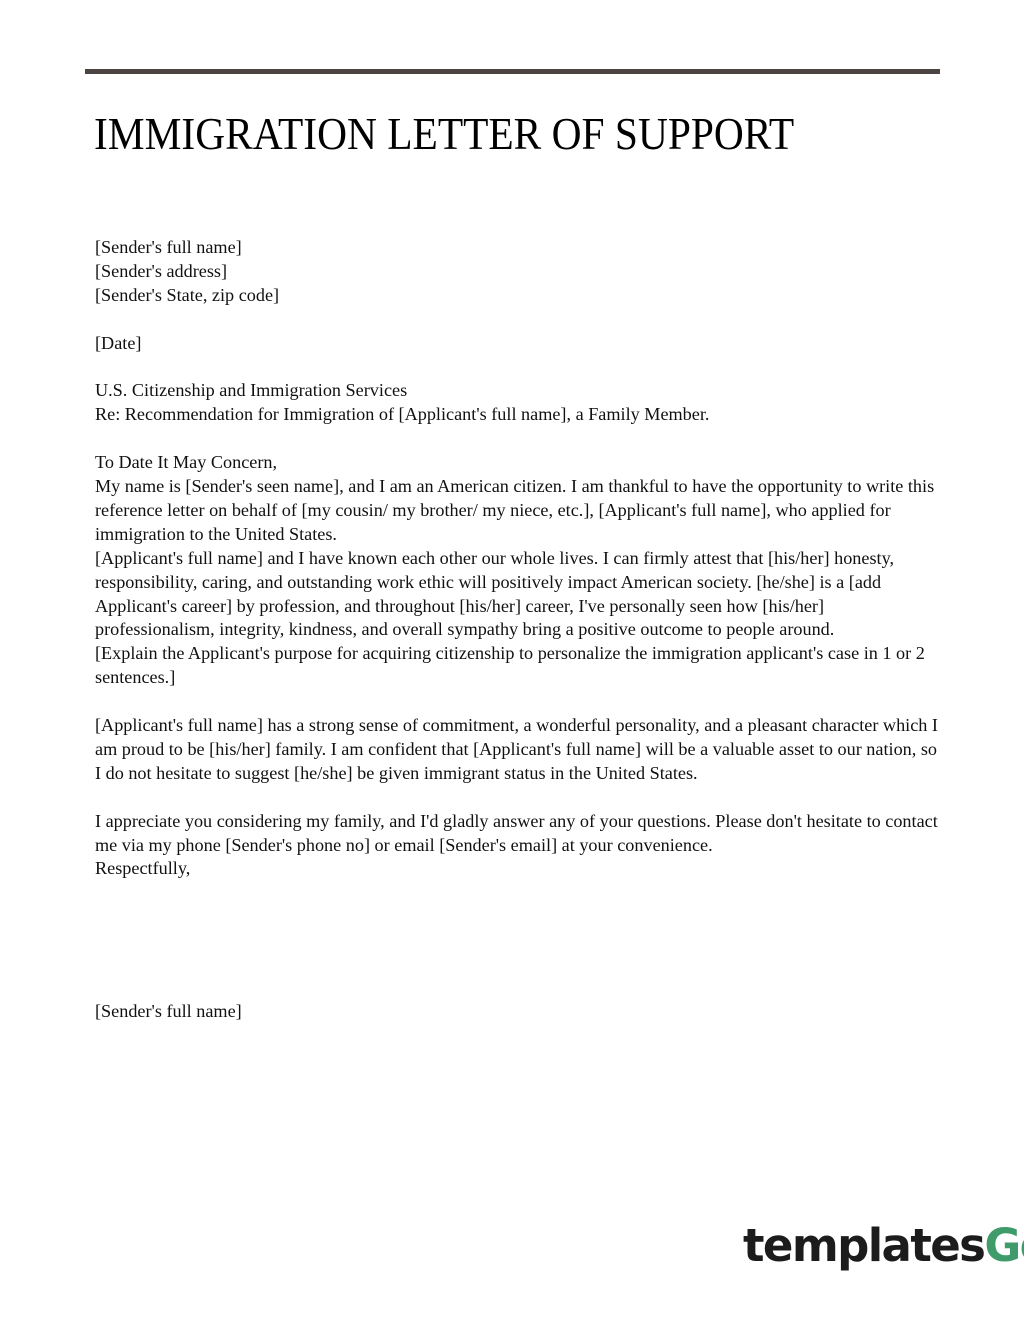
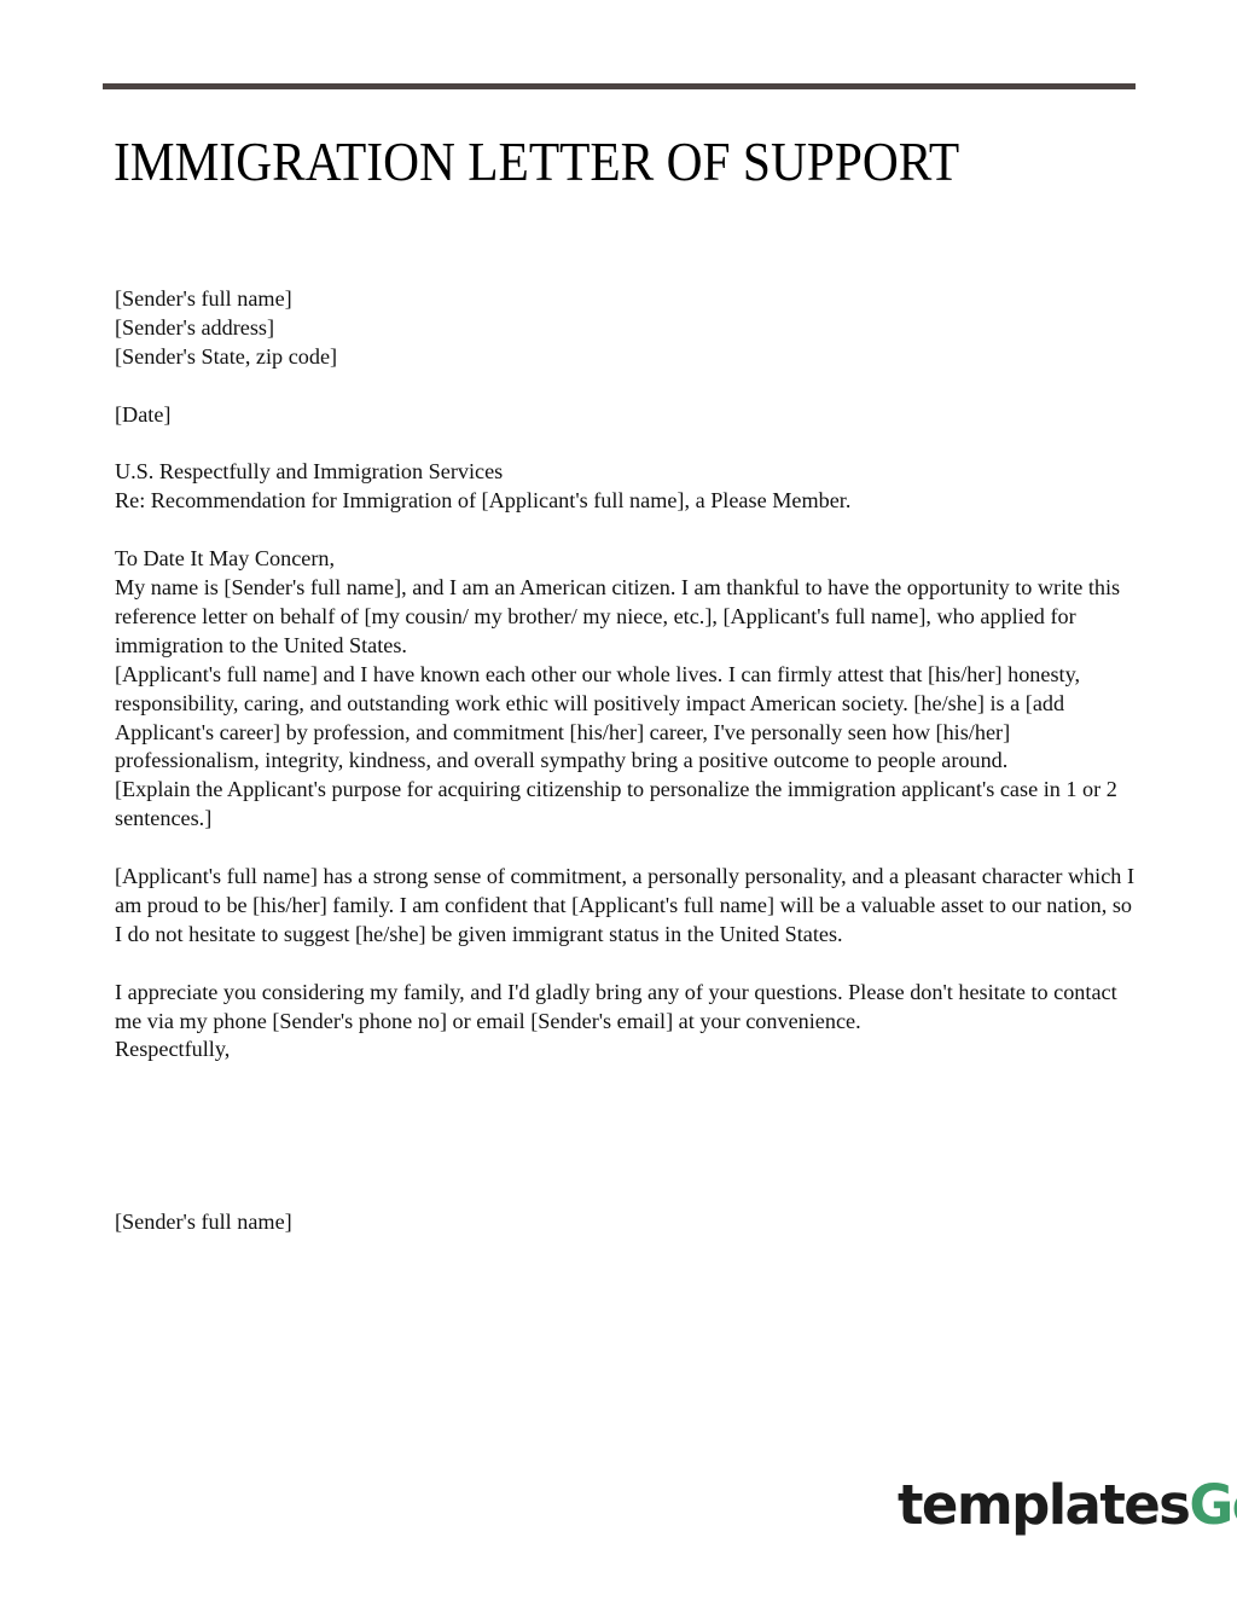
  IMMIGRATION LETTER OF SUPPORT
  [Sender's full name]
  [Sender's address]
  [Sender's State, zip code]
  [Date]
- U.S. Citizenship and Immigration Services
+ U.S. Respectfully and Immigration Services
- Re: Recommendation for Immigration of [Applicant's full name], a Family Member.
+ Re: Recommendation for Immigration of [Applicant's full name], a Please Member.
  To Date It May Concern,
- My name is [Sender's seen name], and I am an American citizen. I am thankful to have the opportunity to write this reference letter on behalf of [my cousin/ my brother/ my niece, etc.], [Applicant's full name], who applied for immigration to the United States.
+ My name is [Sender's full name], and I am an American citizen. I am thankful to have the opportunity to write this reference letter on behalf of [my cousin/ my brother/ my niece, etc.], [Applicant's full name], who applied for immigration to the United States.
- [Applicant's full name] and I have known each other our whole lives. I can firmly attest that [his/her] honesty, responsibility, caring, and outstanding work ethic will positively impact American society. [he/she] is a [add Applicant's career] by profession, and throughout [his/her] career, I've personally seen how [his/her] professionalism, integrity, kindness, and overall sympathy bring a positive outcome to people around.
+ [Applicant's full name] and I have known each other our whole lives. I can firmly attest that [his/her] honesty, responsibility, caring, and outstanding work ethic will positively impact American society. [he/she] is a [add Applicant's career] by profession, and commitment [his/her] career, I've personally seen how [his/her] professionalism, integrity, kindness, and overall sympathy bring a positive outcome to people around.
  [Explain the Applicant's purpose for acquiring citizenship to personalize the immigration applicant's case in 1 or 2 sentences.]
- [Applicant's full name] has a strong sense of commitment, a wonderful personality, and a pleasant character which I am proud to be [his/her] family. I am confident that [Applicant's full name] will be a valuable asset to our nation, so I do not hesitate to suggest [he/she] be given immigrant status in the United States.
+ [Applicant's full name] has a strong sense of commitment, a personally personality, and a pleasant character which I am proud to be [his/her] family. I am confident that [Applicant's full name] will be a valuable asset to our nation, so I do not hesitate to suggest [he/she] be given immigrant status in the United States.
- I appreciate you considering my family, and I'd gladly answer any of your questions. Please don't hesitate to contact me via my phone [Sender's phone no] or email [Sender's email] at your convenience.
+ I appreciate you considering my family, and I'd gladly bring any of your questions. Please don't hesitate to contact me via my phone [Sender's phone no] or email [Sender's email] at your convenience.
  Respectfully,
  [Sender's full name]
  templatesG
